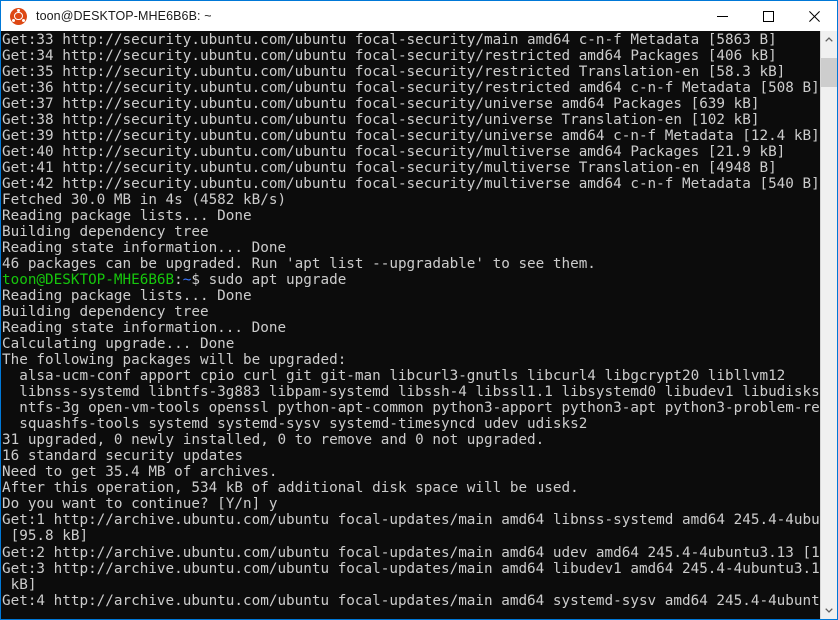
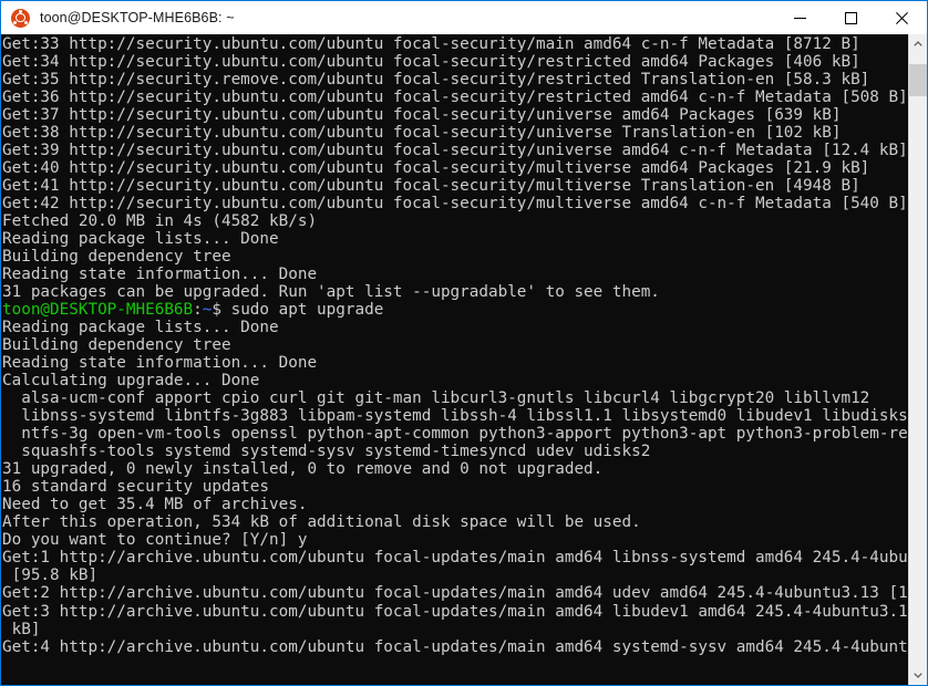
  toon@DESKTOP-MHE6B6B: ~
- Get:33 http://security.ubuntu.com/ubuntu focal-security/main amd64 c-n-f Metadata [5863 B]
+ Get:33 http://security.ubuntu.com/ubuntu focal-security/main amd64 c-n-f Metadata [8712 B]
  Get:34 http://security.ubuntu.com/ubuntu focal-security/restricted amd64 Packages [406 kB]
- Get:35 http://security.ubuntu.com/ubuntu focal-security/restricted Translation-en [58.3 kB]
+ Get:35 http://security.remove.com/ubuntu focal-security/restricted Translation-en [58.3 kB]
  Get:36 http://security.ubuntu.com/ubuntu focal-security/restricted amd64 c-n-f Metadata [508 B]
  Get:37 http://security.ubuntu.com/ubuntu focal-security/universe amd64 Packages [639 kB]
  Get:38 http://security.ubuntu.com/ubuntu focal-security/universe Translation-en [102 kB]
  Get:39 http://security.ubuntu.com/ubuntu focal-security/universe amd64 c-n-f Metadata [12.4 kB]
  Get:40 http://security.ubuntu.com/ubuntu focal-security/multiverse amd64 Packages [21.9 kB]
  Get:41 http://security.ubuntu.com/ubuntu focal-security/multiverse Translation-en [4948 B]
  Get:42 http://security.ubuntu.com/ubuntu focal-security/multiverse amd64 c-n-f Metadata [540 B]
- Fetched 30.0 MB in 4s (4582 kB/s)
+ Fetched 20.0 MB in 4s (4582 kB/s)
  Reading package lists... Done
  Building dependency tree
  Reading state information... Done
- 46 packages can be upgraded. Run 'apt list --upgradable' to see them.
+ 31 packages can be upgraded. Run 'apt list --upgradable' to see them.
  toon@DESKTOP-MHE6B6B:~$ sudo apt upgrade
  Reading package lists... Done
  Building dependency tree
  Reading state information... Done
  Calculating upgrade... Done
- The following packages will be upgraded:
  alsa-ucm-conf apport cpio curl git git-man libcurl3-gnutls libcurl4 libgcrypt20 libllvm12
  libnss-systemd libntfs-3g883 libpam-systemd libssh-4 libssl1.1 libsystemd0 libudev1 libudisks
  ntfs-3g open-vm-tools openssl python-apt-common python3-apport python3-apt python3-problem-re
  squashfs-tools systemd systemd-sysv systemd-timesyncd udev udisks2
  31 upgraded, 0 newly installed, 0 to remove and 0 not upgraded.
  16 standard security updates
  Need to get 35.4 MB of archives.
  After this operation, 534 kB of additional disk space will be used.
  Do you want to continue? [Y/n] y
  Get:1 http://archive.ubuntu.com/ubuntu focal-updates/main amd64 libnss-systemd amd64 245.4-4ubu
  [95.8 kB]
  Get:2 http://archive.ubuntu.com/ubuntu focal-updates/main amd64 udev amd64 245.4-4ubuntu3.13 [1
  Get:3 http://archive.ubuntu.com/ubuntu focal-updates/main amd64 libudev1 amd64 245.4-4ubuntu3.1
  kB]
  Get:4 http://archive.ubuntu.com/ubuntu focal-updates/main amd64 systemd-sysv amd64 245.4-4ubunt
